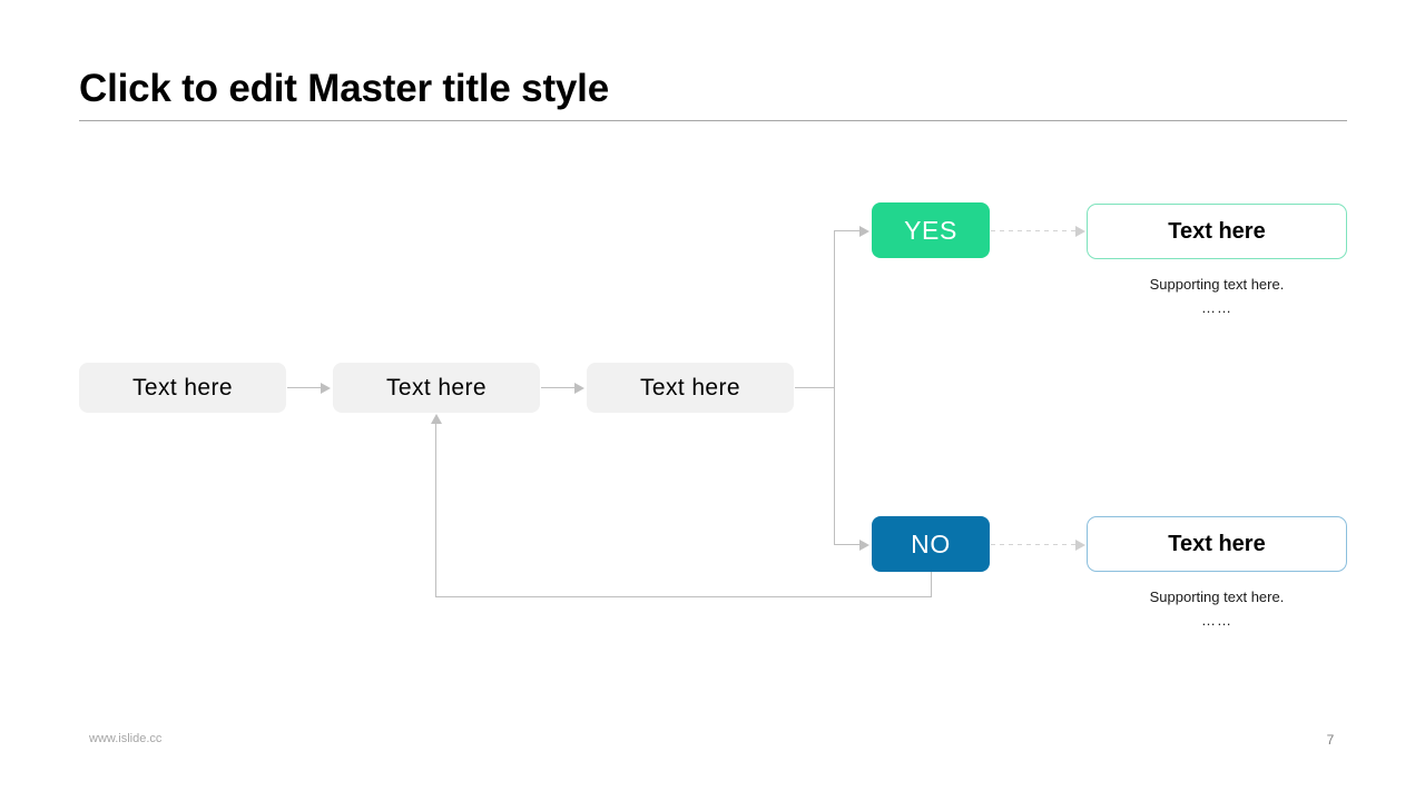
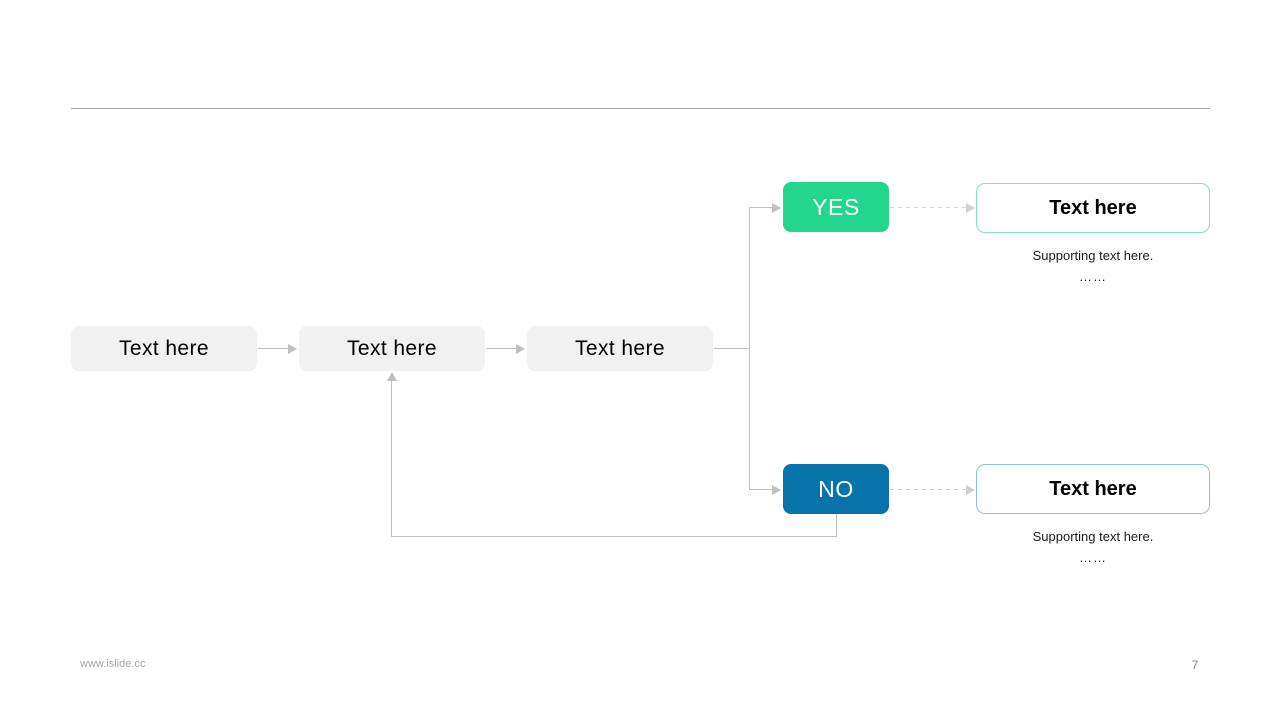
- Click to edit Master title style
  Text here
  Text here
  Text here
  YES
  NO
  Text here
  Supporting text here.
  ……
  Text here
  Supporting text here.
  ……
  www.islide.cc
  7
